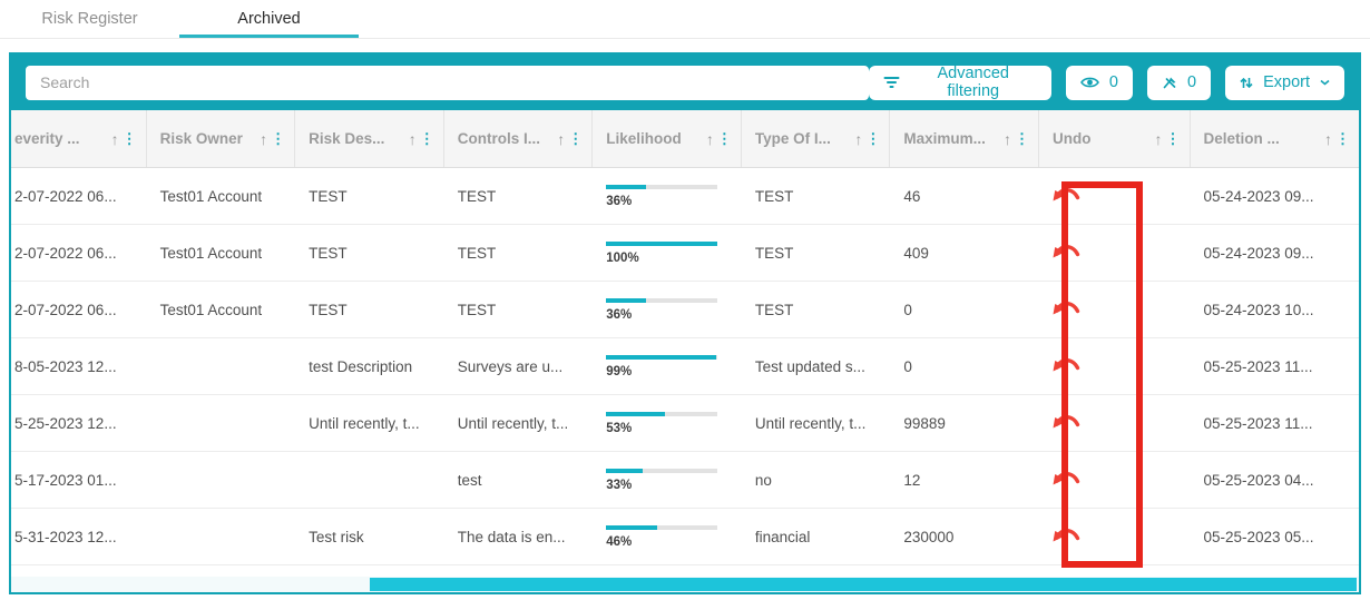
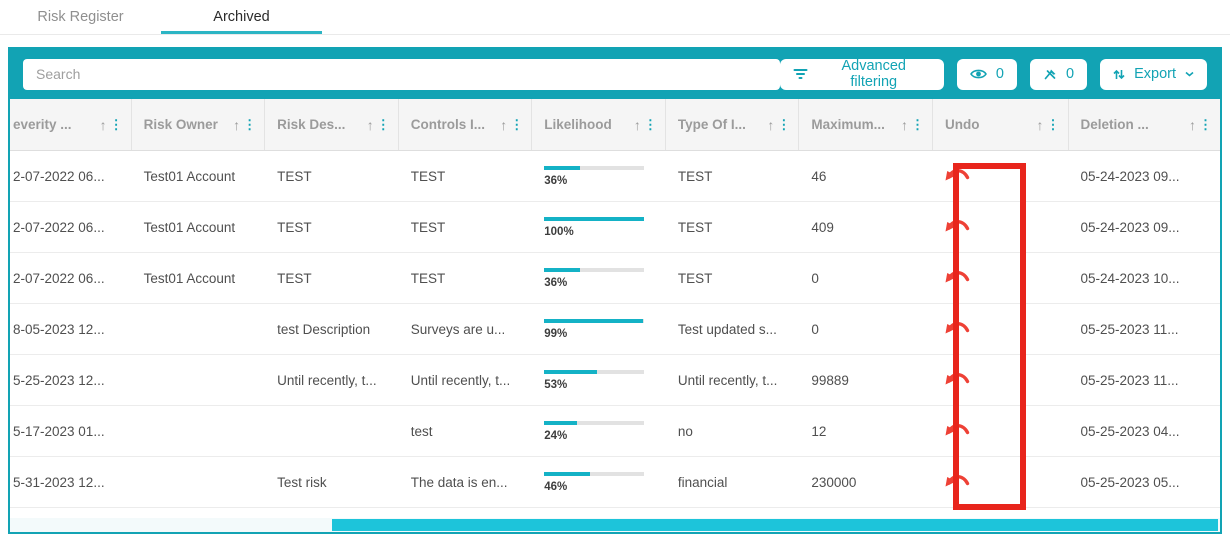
  Risk Register
  Archived
  Search
  Advanced filtering
  0
  0
  Export
  everity ...
  ↑
  ⋮
  Risk Owner
  ↑
  ⋮
  Risk Des...
  ↑
  ⋮
  Controls I...
  ↑
  ⋮
  Likelihood
  ↑
  ⋮
  Type Of I...
  ↑
  ⋮
  Maximum...
  ↑
  ⋮
  Undo
  ↑
  ⋮
  Deletion ...
  ↑
  ⋮
  2-07-2022 06...
  Test01 Account
  TEST
  TEST
  36%
  TEST
  46
  05-24-2023 09...
  2-07-2022 06...
  Test01 Account
  TEST
  TEST
  100%
  TEST
  409
  05-24-2023 09...
  2-07-2022 06...
  Test01 Account
  TEST
  TEST
  36%
  TEST
  0
  05-24-2023 10...
  8-05-2023 12...
  test Description
  Surveys are u...
  99%
  Test updated s...
  0
  05-25-2023 11...
  5-25-2023 12...
  Until recently, t...
  Until recently, t...
  53%
  Until recently, t...
  99889
  05-25-2023 11...
  5-17-2023 01...
  test
- 33%
+ 24%
  no
  12
  05-25-2023 04...
  5-31-2023 12...
  Test risk
  The data is en...
  46%
  financial
  230000
  05-25-2023 05...
